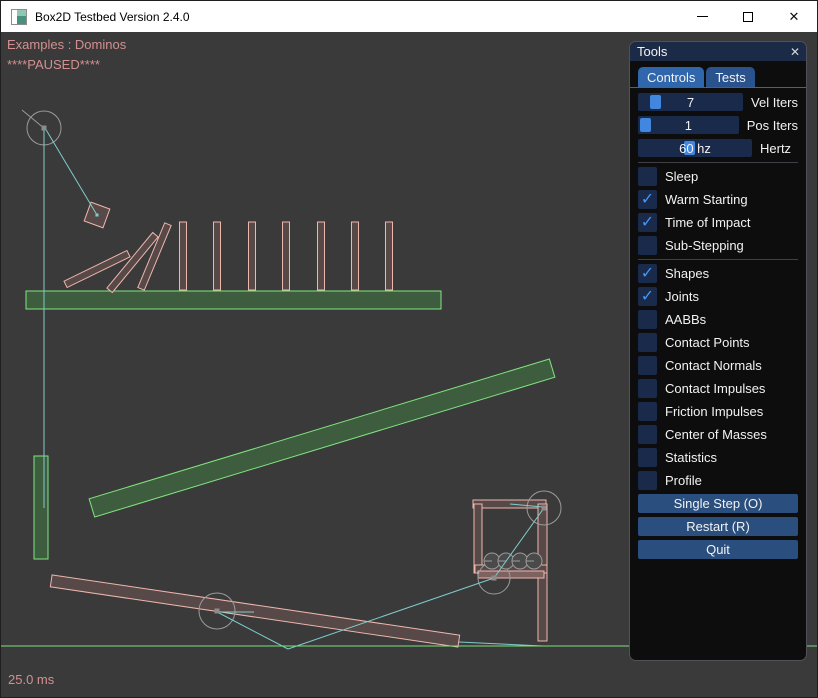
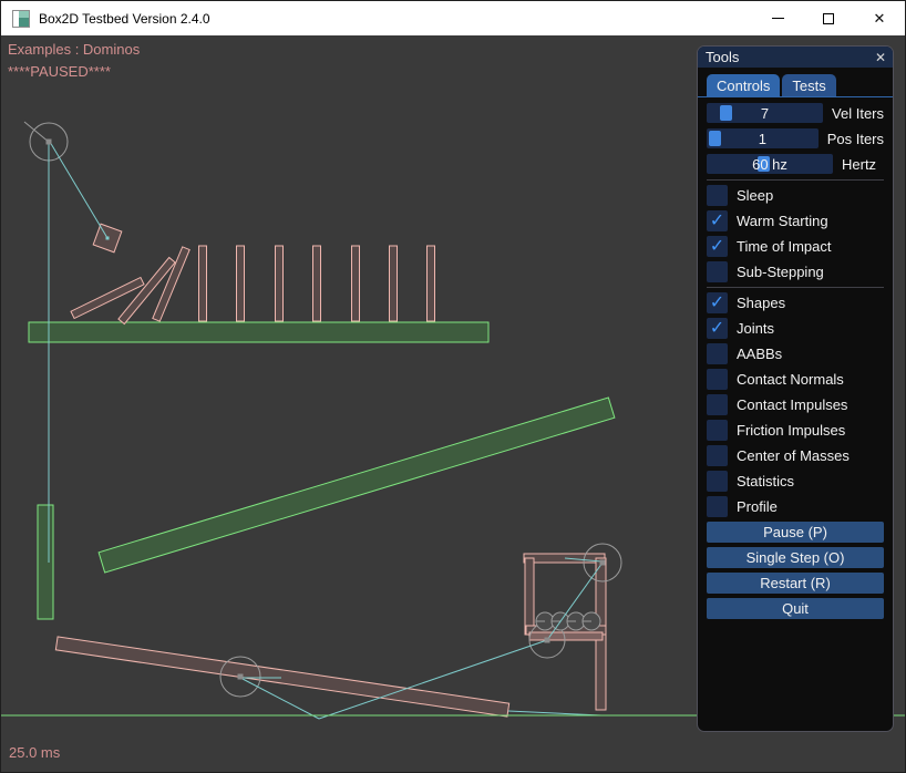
  Examples : Dominos
  ****PAUSED****
  25.0 ms
  Box2D Testbed Version 2.4.0
  ✕
  Tools
  ✕
  Controls
  Tests
  7
  Vel Iters
  1
  Pos Iters
  60 hz
  Hertz
  Sleep
  ✓
  Warm Starting
  ✓
  Time of Impact
  Sub-Stepping
  ✓
  Shapes
  ✓
  Joints
  AABBs
- Contact Points
  Contact Normals
  Contact Impulses
  Friction Impulses
  Center of Masses
  Statistics
  Profile
+ Pause (P)
  Single Step (O)
  Restart (R)
  Quit
